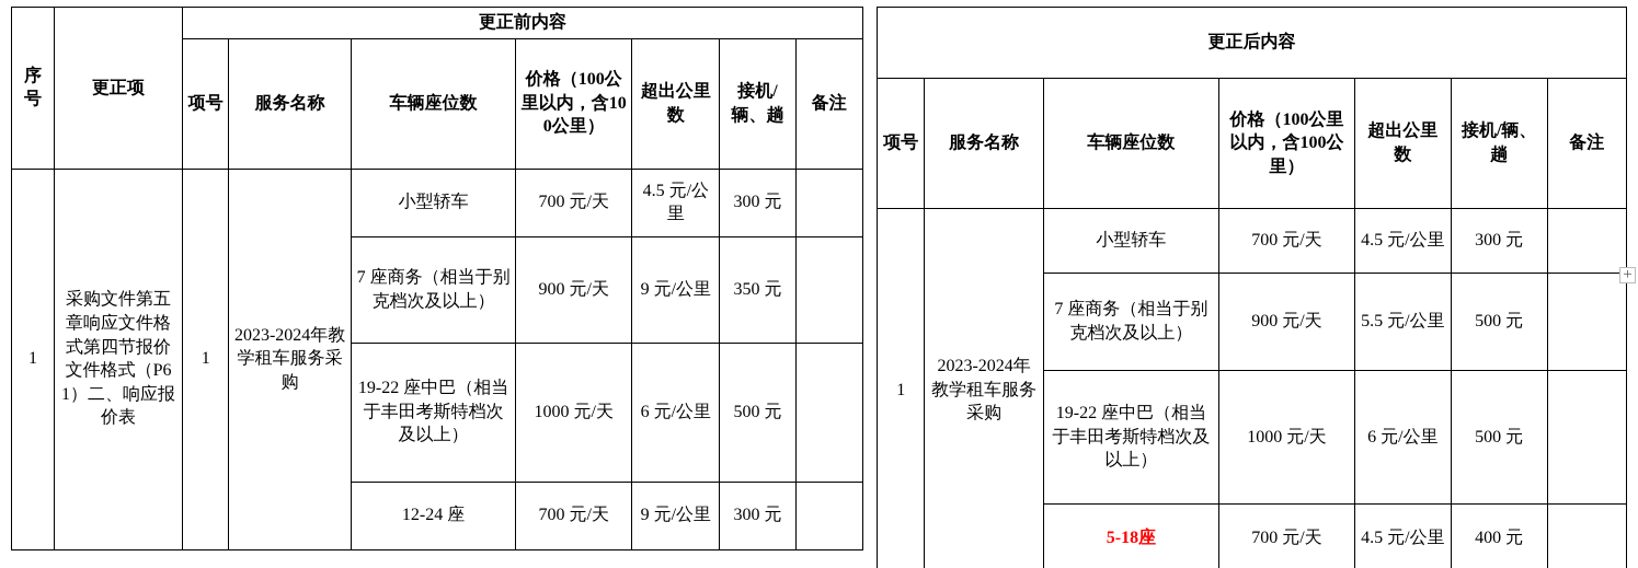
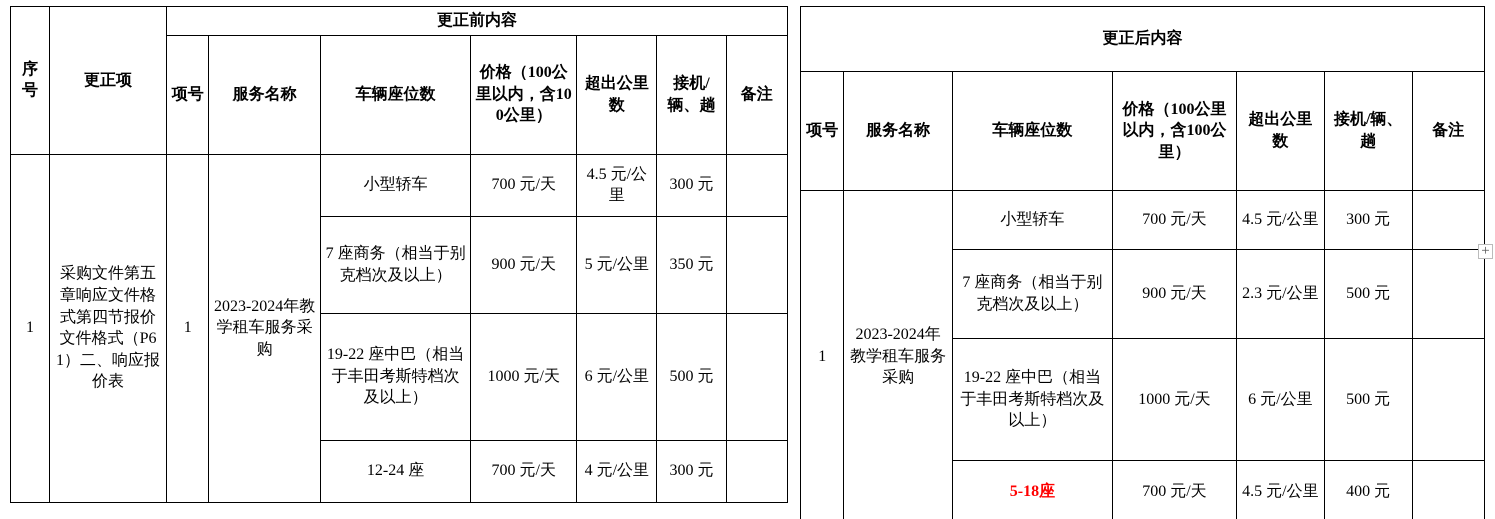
  序号	更正项	更正前内容
  项号	服务名称	车辆座位数	价格（100公里以内，含100公里）	超出公里数	接机/辆、趟	备注
  1	采购文件第五章响应文件格式第四节报价文件格式（P61）二、响应报价表	1	2023-2024年教学租车服务采购	小型轿车	700 元/天	4.5 元/公里	300 元
- 7 座商务（相当于别克档次及以上）	900 元/天	9 元/公里	350 元
+ 7 座商务（相当于别克档次及以上）	900 元/天	5 元/公里	350 元
  19-22 座中巴（相当于丰田考斯特档次及以上）	1000 元/天	6 元/公里	500 元
- 12-24 座	700 元/天	9 元/公里	300 元
+ 12-24 座	700 元/天	4 元/公里	300 元
  更正后内容
  项号	服务名称	车辆座位数	价格（100公里以内，含100公里）	超出公里数	接机/辆、趟	备注
  1	2023-2024年教学租车服务采购	小型轿车	700 元/天	4.5 元/公里	300 元
- 7 座商务（相当于别克档次及以上）	900 元/天	5.5 元/公里	500 元
+ 7 座商务（相当于别克档次及以上）	900 元/天	2.3 元/公里	500 元
  19-22 座中巴（相当于丰田考斯特档次及以上）	1000 元/天	6 元/公里	500 元
  5-18座	700 元/天	4.5 元/公里	400 元
  +
